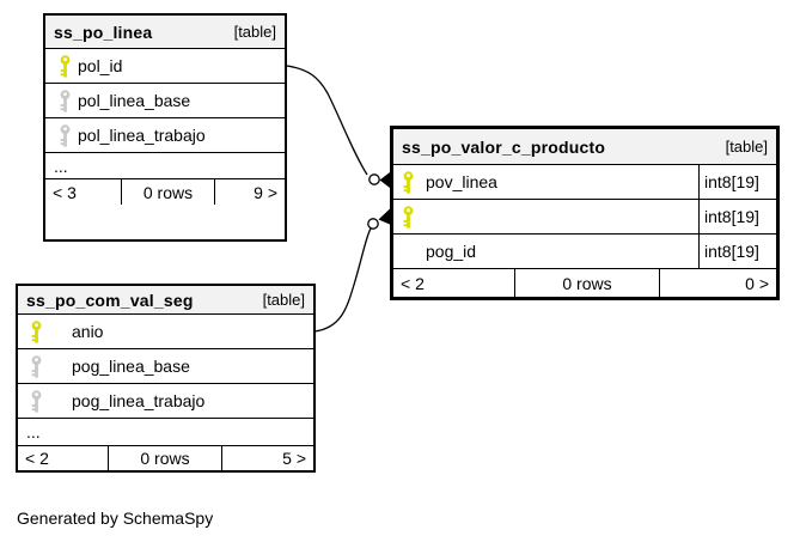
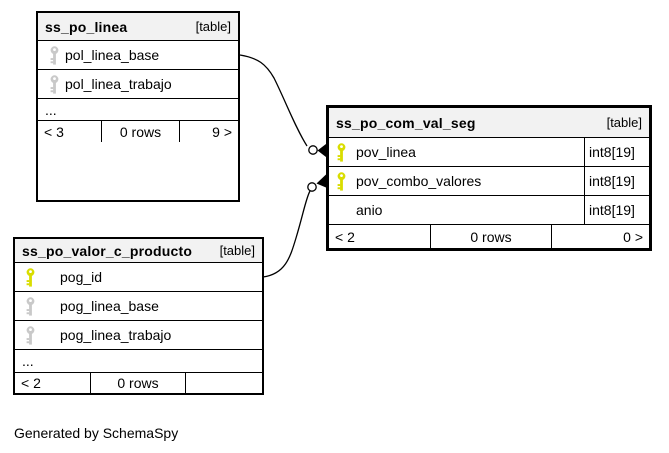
  ss_po_linea
  [table]
- pol_id
  pol_linea_base
  pol_linea_trabajo
  ...
  < 3
  0 rows
  9 >
- ss_po_valor_c_producto
+ ss_po_com_val_seg
  [table]
  pov_linea
  int8[19]
+ pov_combo_valores
  int8[19]
- pog_id
+ anio
  int8[19]
  < 2
  0 rows
  0 >
- ss_po_com_val_seg
+ ss_po_valor_c_producto
  [table]
- anio
+ pog_id
  pog_linea_base
  pog_linea_trabajo
  ...
  < 2
  0 rows
- 5 >
  Generated by SchemaSpy
